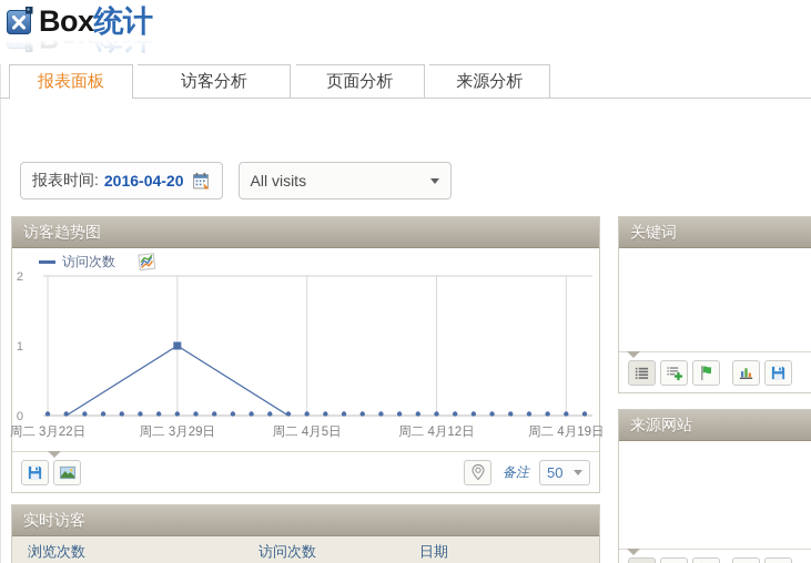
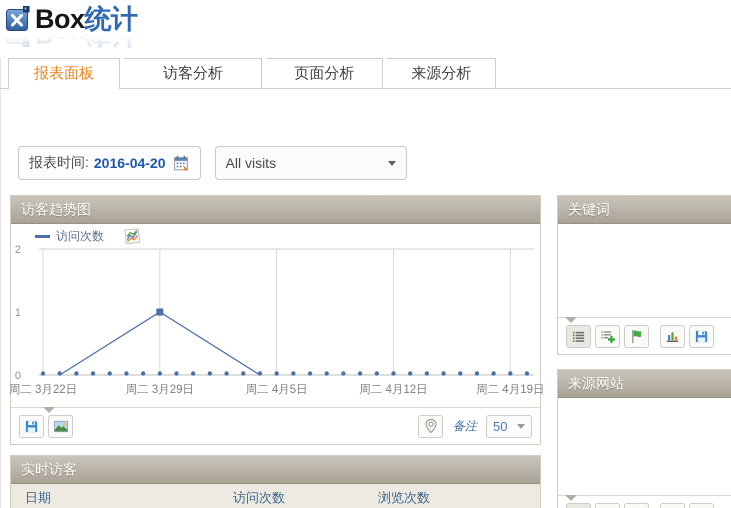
  Box统计
  报表面板 访客分析 页面分析 来源分析
  报表时间:
  2016-04-20
  All visits
  访客趋势图
  访问次数
  0
  1
  2
  周二 3月22日
  周二 3月29日
  周二 4月5日
  周二 4月12日
  周二 4月19日
  备注
  50
  实时访客
- 浏览次数
+ 日期
  访问次数
- 日期
+ 浏览次数
  关键词
  来源网站
